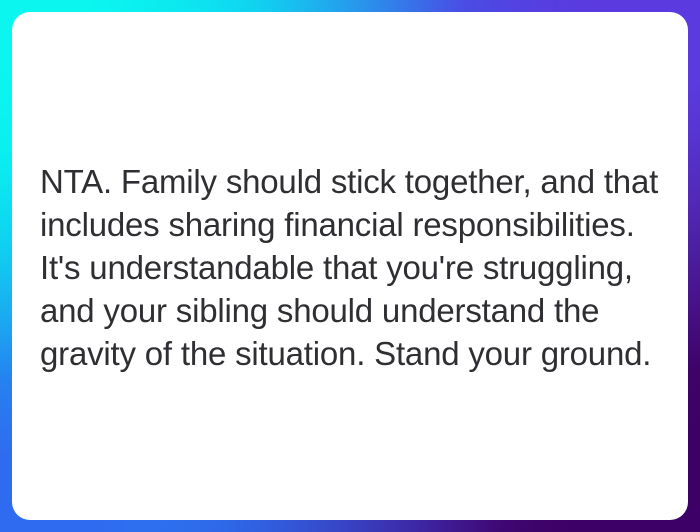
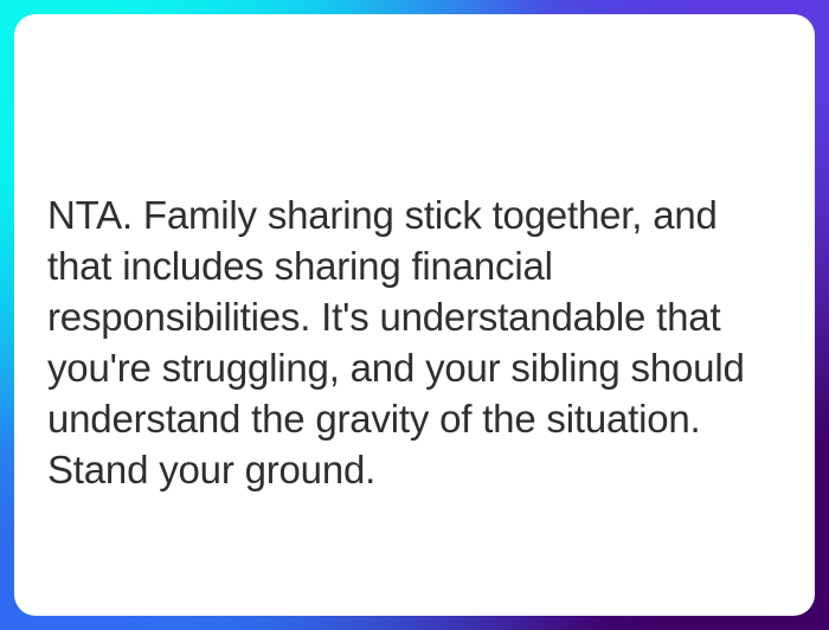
- NTA. Family should stick together, and that includes sharing financial responsibilities. It's understandable that you're struggling, and your sibling should understand the gravity of the situation. Stand your ground.
+ NTA. Family sharing stick together, and that includes sharing financial responsibilities. It's understandable that you're struggling, and your sibling should understand the gravity of the situation. Stand your ground.
